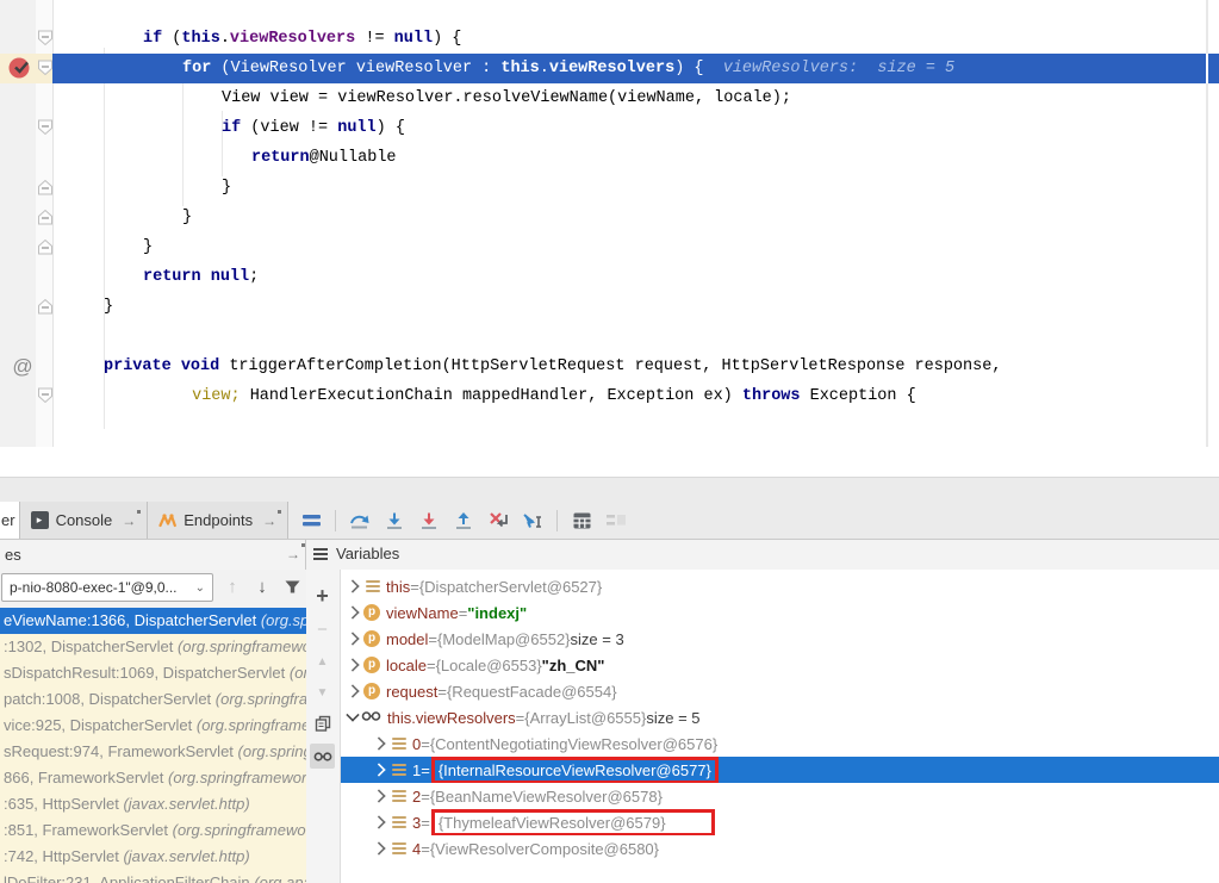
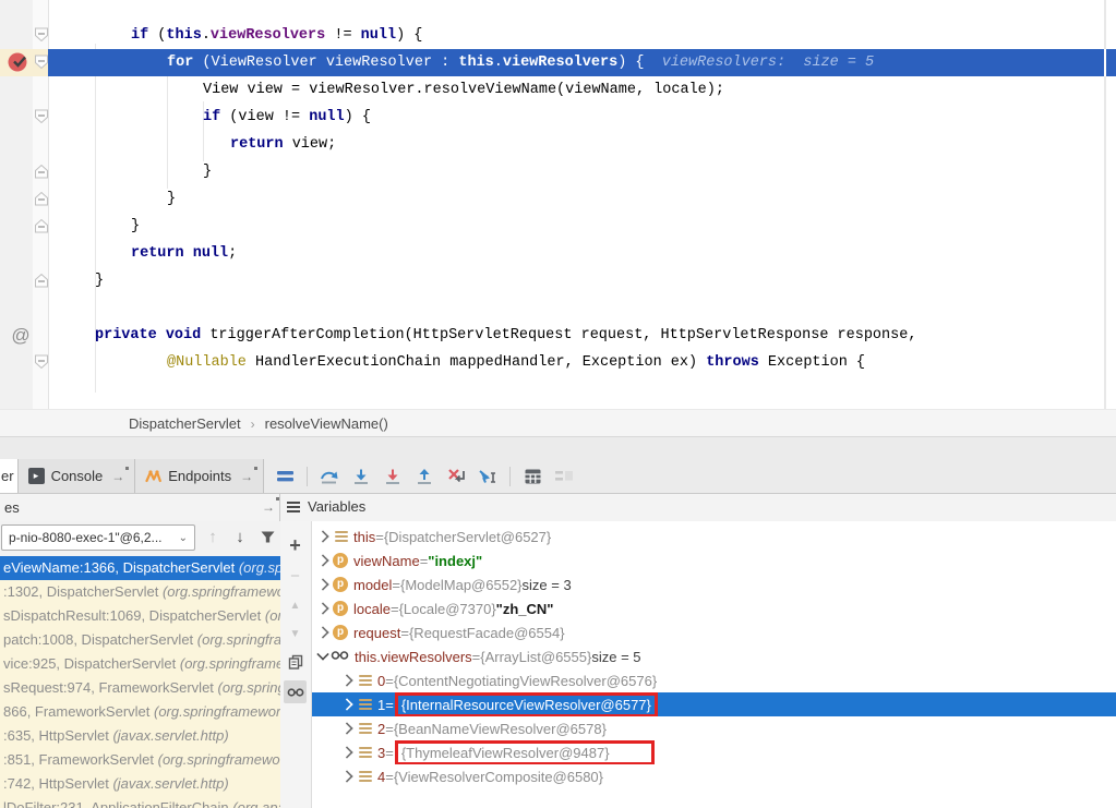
  @
  if (this.viewResolvers != null) {
  for (ViewResolver viewResolver : this.viewResolvers) { viewResolvers: size = 5
  View view = viewResolver.resolveViewName(viewName, locale);
  if (view != null) {
- return@Nullable
+ return view;
  }
  }
  }
  return null;
  }
  private void triggerAfterCompletion(HttpServletRequest request, HttpServletResponse response,
- view; HandlerExecutionChain mappedHandler, Exception ex) throws Exception {
+ @Nullable HandlerExecutionChain mappedHandler, Exception ex) throws Exception {
+ DispatcherServlet
+ ›
+ resolveViewName()
  er
  ▸
  Console
  →
  Endpoints
  →
  es
  →
  Variables
- p-nio-8080-exec-1"@9,0...
+ p-nio-8080-exec-1"@6,2...
  ⌄
  ↑
  ↓
  eViewName:1366, DispatcherServlet (org.sp
  :1302, DispatcherServlet (org.springframew
  sDispatchResult:1069, DispatcherServlet (o
  patch:1008, DispatcherServlet (org.springfra
  vice:925, DispatcherServlet (org.springfram
  sRequest:974, FrameworkServlet (org.sprin
  866, FrameworkServlet (org.springframewor
  :635, HttpServlet (javax.servlet.http)
  :851, FrameworkServlet (org.springframewo
  :742, HttpServlet (javax.servlet.http)
  +
  −
  ▲
  ▼
  this
  =
  {DispatcherServlet@6527}
  p
  viewName
  =
  "indexj"
  p
  model
  =
  {ModelMap@6552}
  size = 3
  p
  locale
  =
- {Locale@6553}
+ {Locale@7370}
  "zh_CN"
  p
  request
  =
  {RequestFacade@6554}
  this.viewResolvers
  =
  {ArrayList@6555}
  size = 5
  0
  =
  {ContentNegotiatingViewResolver@6576}
  1
  =
  {InternalResourceViewResolver@6577}
  2
  =
  {BeanNameViewResolver@6578}
  3
  =
- {ThymeleafViewResolver@6579}
+ {ThymeleafViewResolver@9487}
  4
  =
  {ViewResolverComposite@6580}
